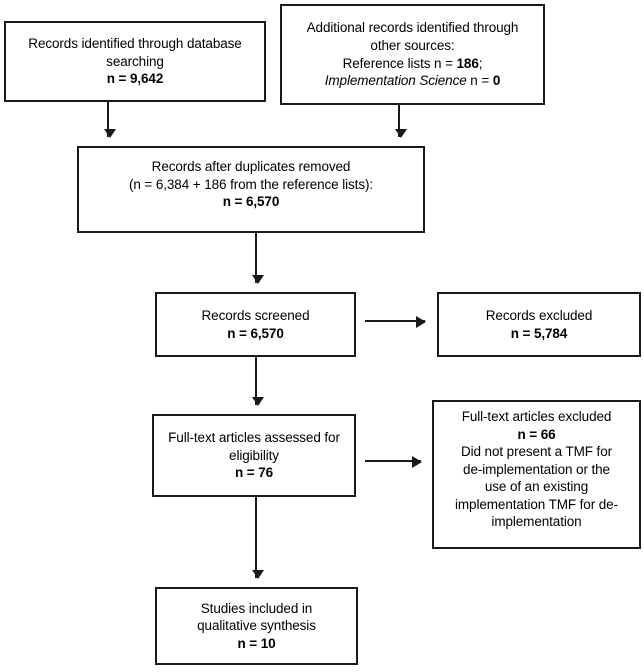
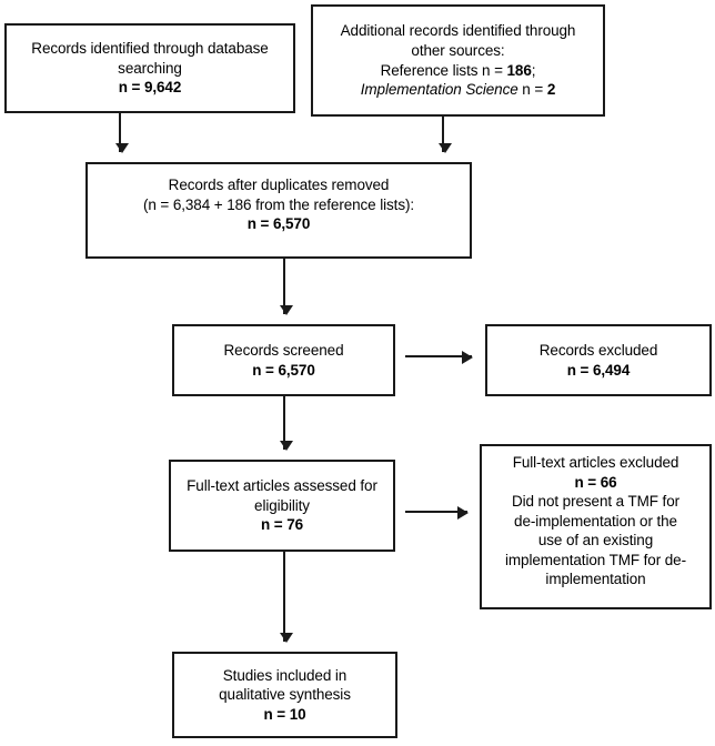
  Records identified through database
  searching
  n = 9,642
  Additional records identified through
  other sources:
  Reference lists n = 186;
- Implementation Science n = 0
+ Implementation Science n = 2
  Records after duplicates removed
  (n = 6,384 + 186 from the reference lists):
  n = 6,570
  Records screened
  n = 6,570
  Records excluded
- n = 5,784
+ n = 6,494
  Full-text articles assessed for
  eligibility
  n = 76
  Full-text articles excluded
  n = 66
  Did not present a TMF for
  de-implementation or the
  use of an existing
  implementation TMF for de-
  implementation
  Studies included in
  qualitative synthesis
  n = 10
